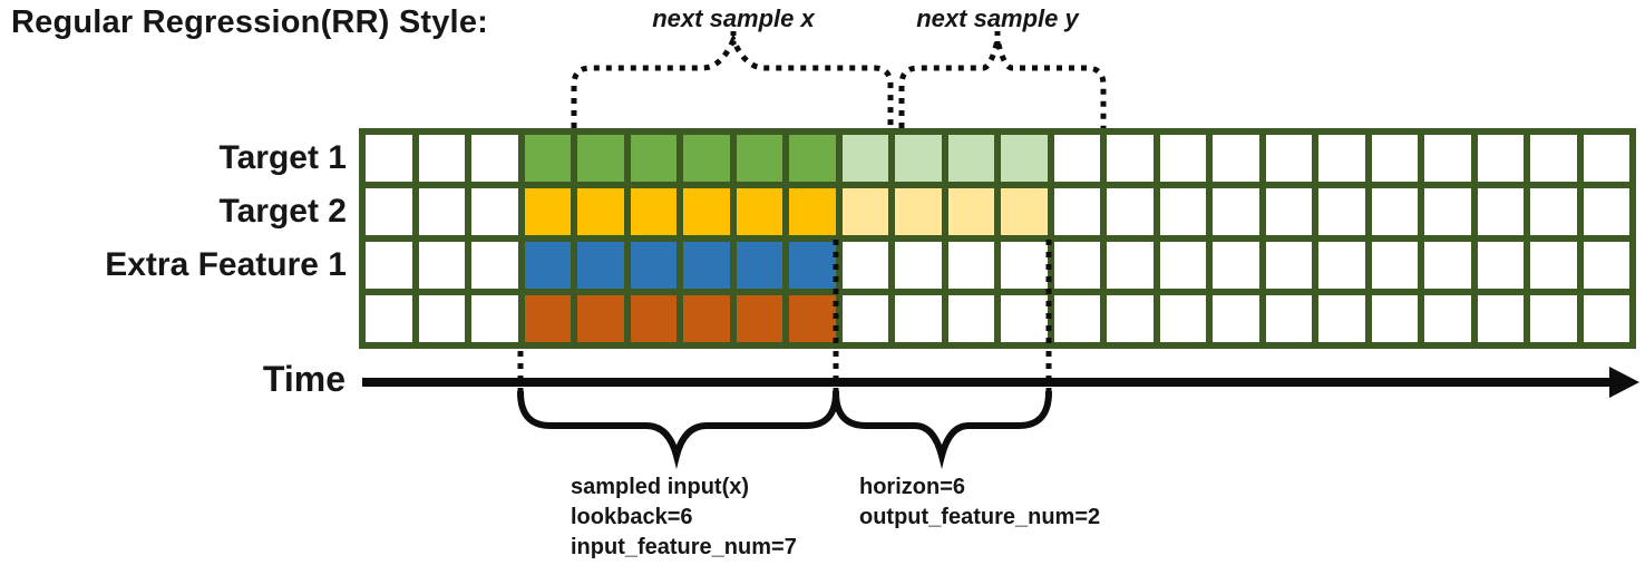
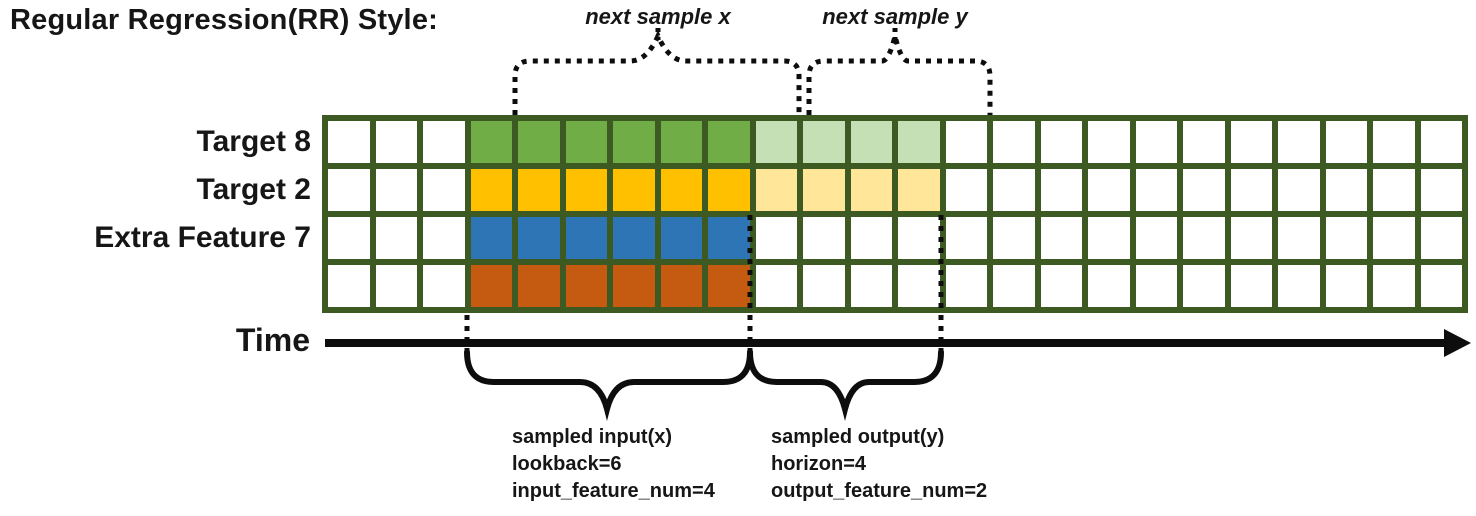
  Regular Regression(RR) Style:
  next sample x
  next sample y
- Target 1
+ Target 8
  Target 2
- Extra Feature 1
+ Extra Feature 7
  Time
  sampled input(x)
  lookback=6
- input_feature_num=7
+ input_feature_num=4
+ sampled output(y)
- horizon=6
+ horizon=4
  output_feature_num=2
